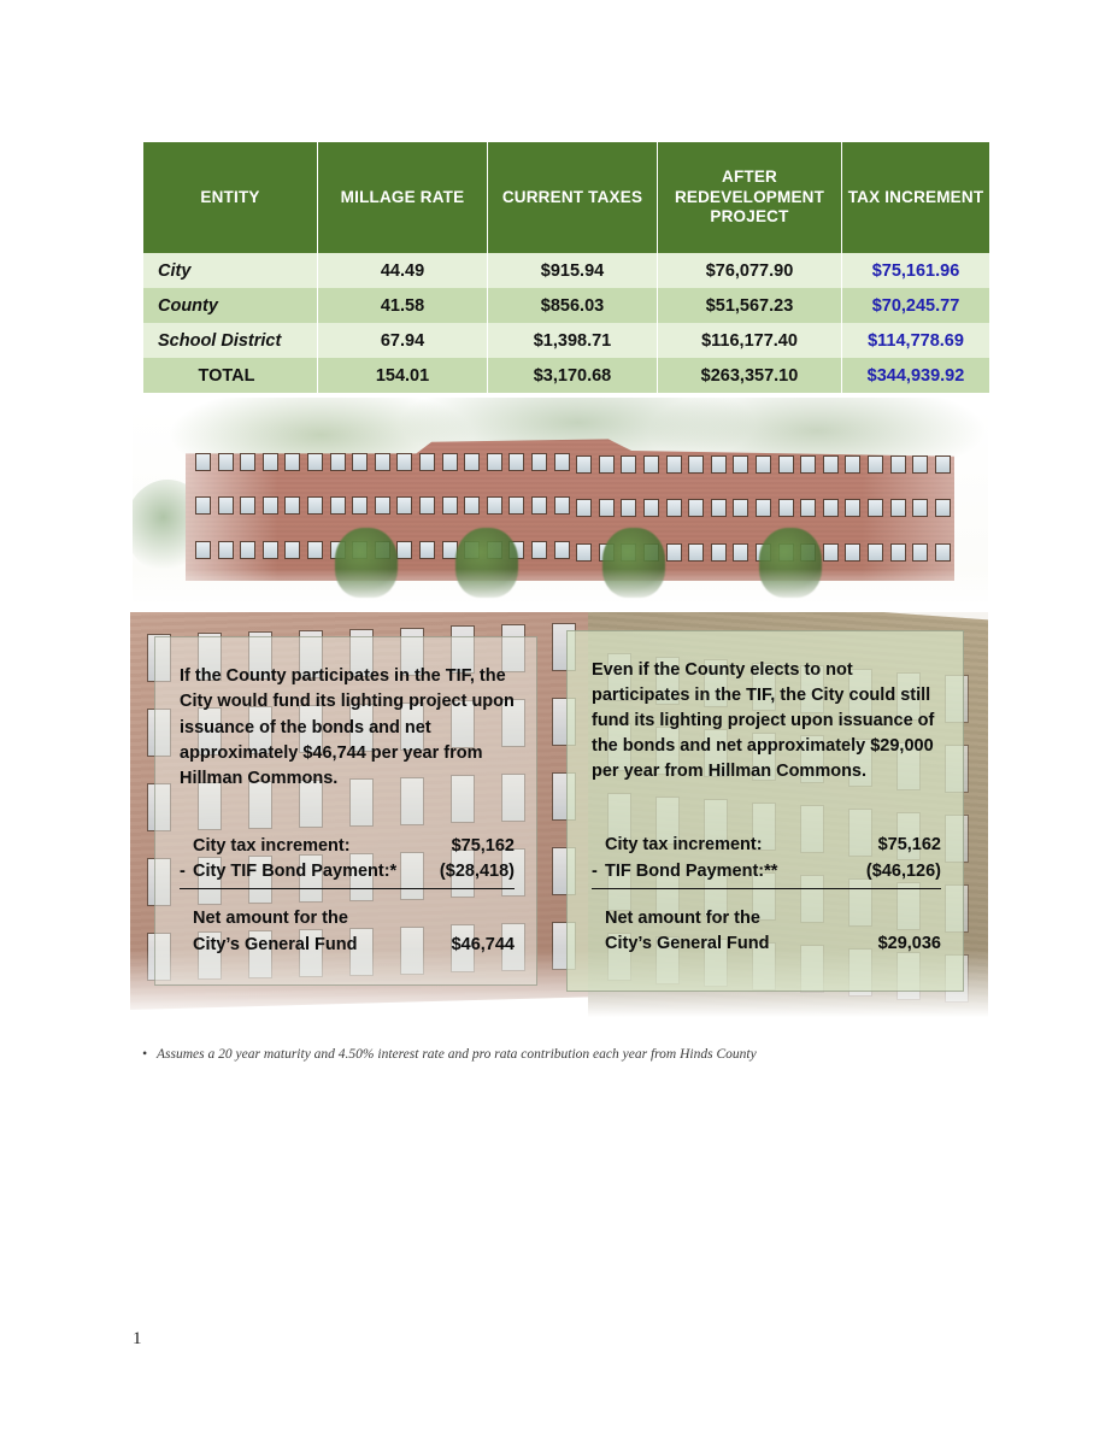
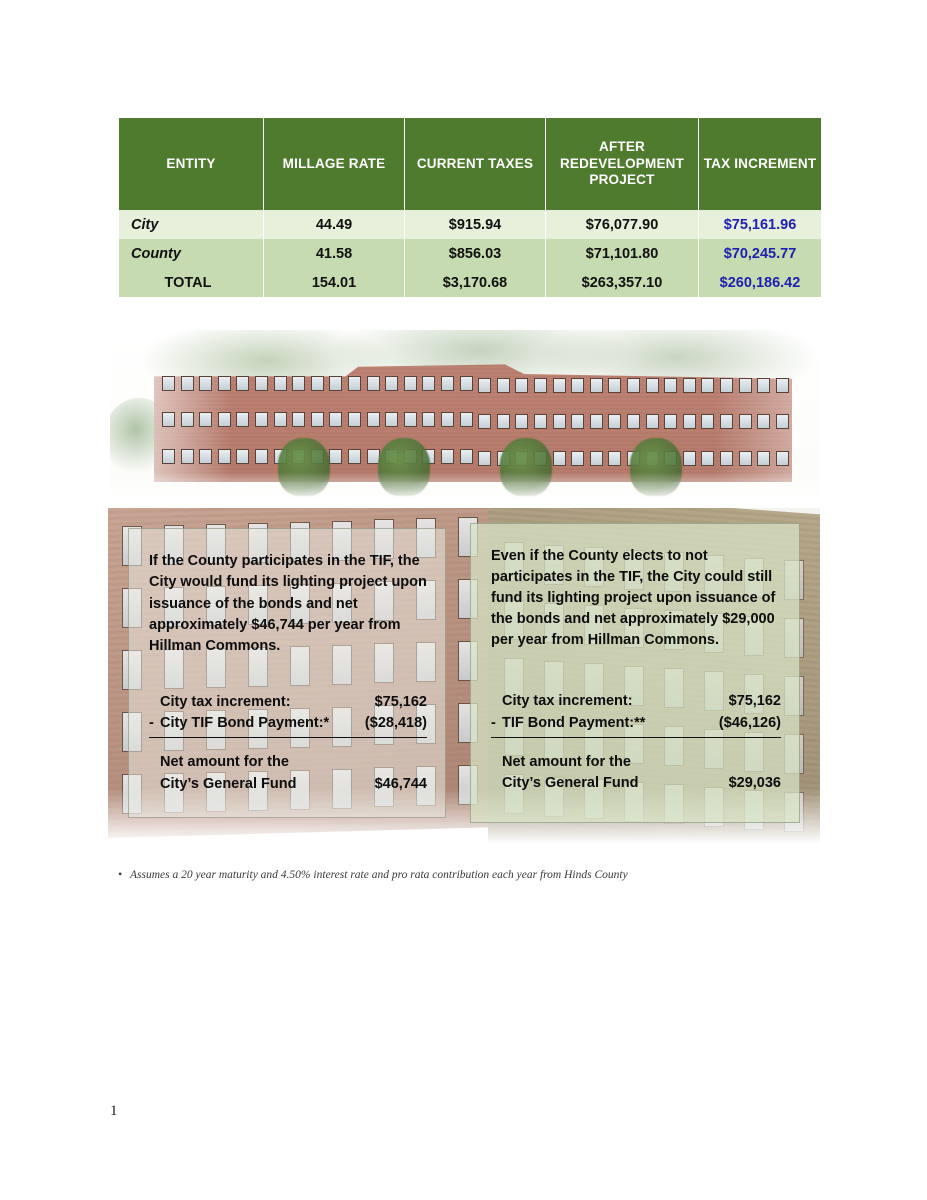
  ENTITY	MILLAGE RATE	CURRENT TAXES	AFTER REDEVELOPMENT PROJECT	TAX INCREMENT
  City	44.49	$915.94	$76,077.90	$75,161.96
- County	41.58	$856.03	$51,567.23	$70,245.77
+ County	41.58	$856.03	$71,101.80	$70,245.77
- School District	67.94	$1,398.71	$116,177.40	$114,778.69
- TOTAL	154.01	$3,170.68	$263,357.10	$344,939.92
+ TOTAL	154.01	$3,170.68	$263,357.10	$260,186.42
  If the County participates in the TIF, the City would fund its lighting project upon issuance of the bonds and net approximately $46,744 per year from Hillman Commons.
  City tax increment:
  $75,162
  -
  City TIF Bond Payment:*
  ($28,418)
  Net amount for the
  City’s General Fund
  $46,744
  Even if the County elects to not participates in the TIF, the City could still fund its lighting project upon issuance of the bonds and net approximately $29,000 per year from Hillman Commons.
  City tax increment:
  $75,162
  -
  TIF Bond Payment:**
  ($46,126)
  Net amount for the
  City’s General Fund
  $29,036
  • Assumes a 20 year maturity and 4.50% interest rate and pro rata contribution each year from Hinds County
  1
